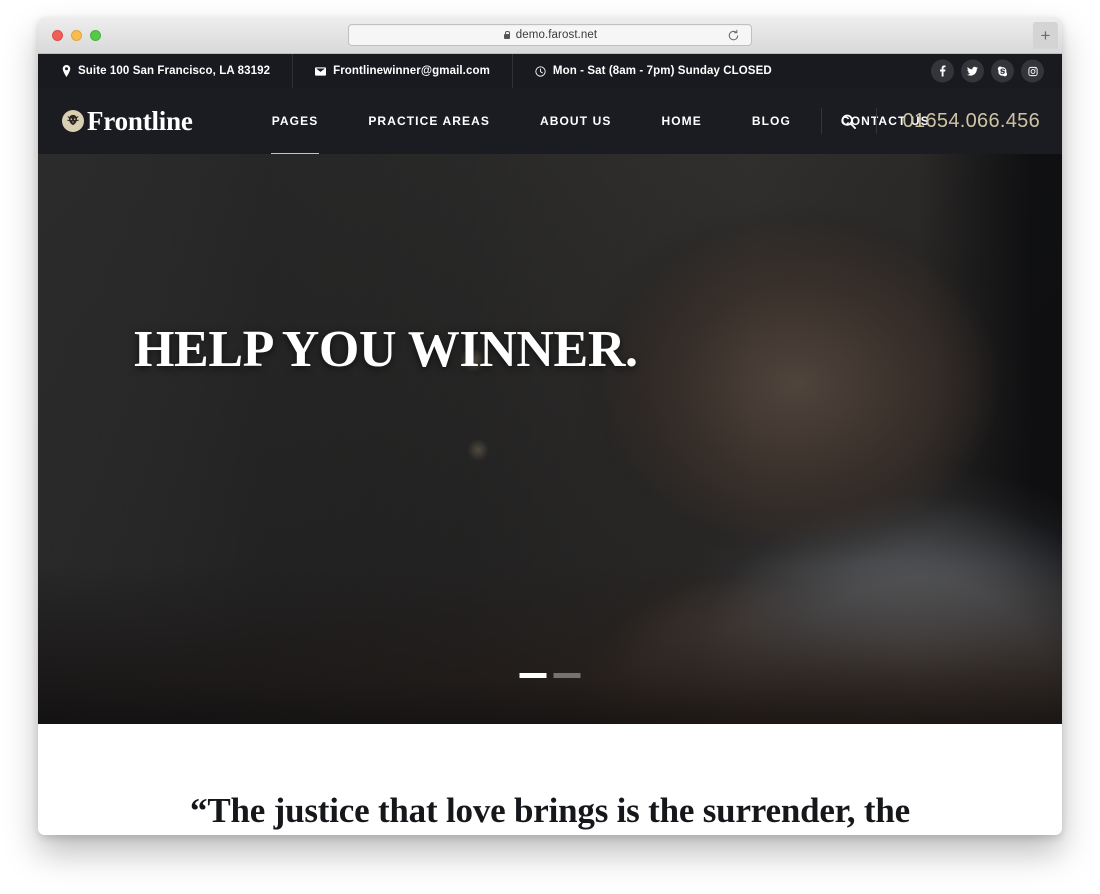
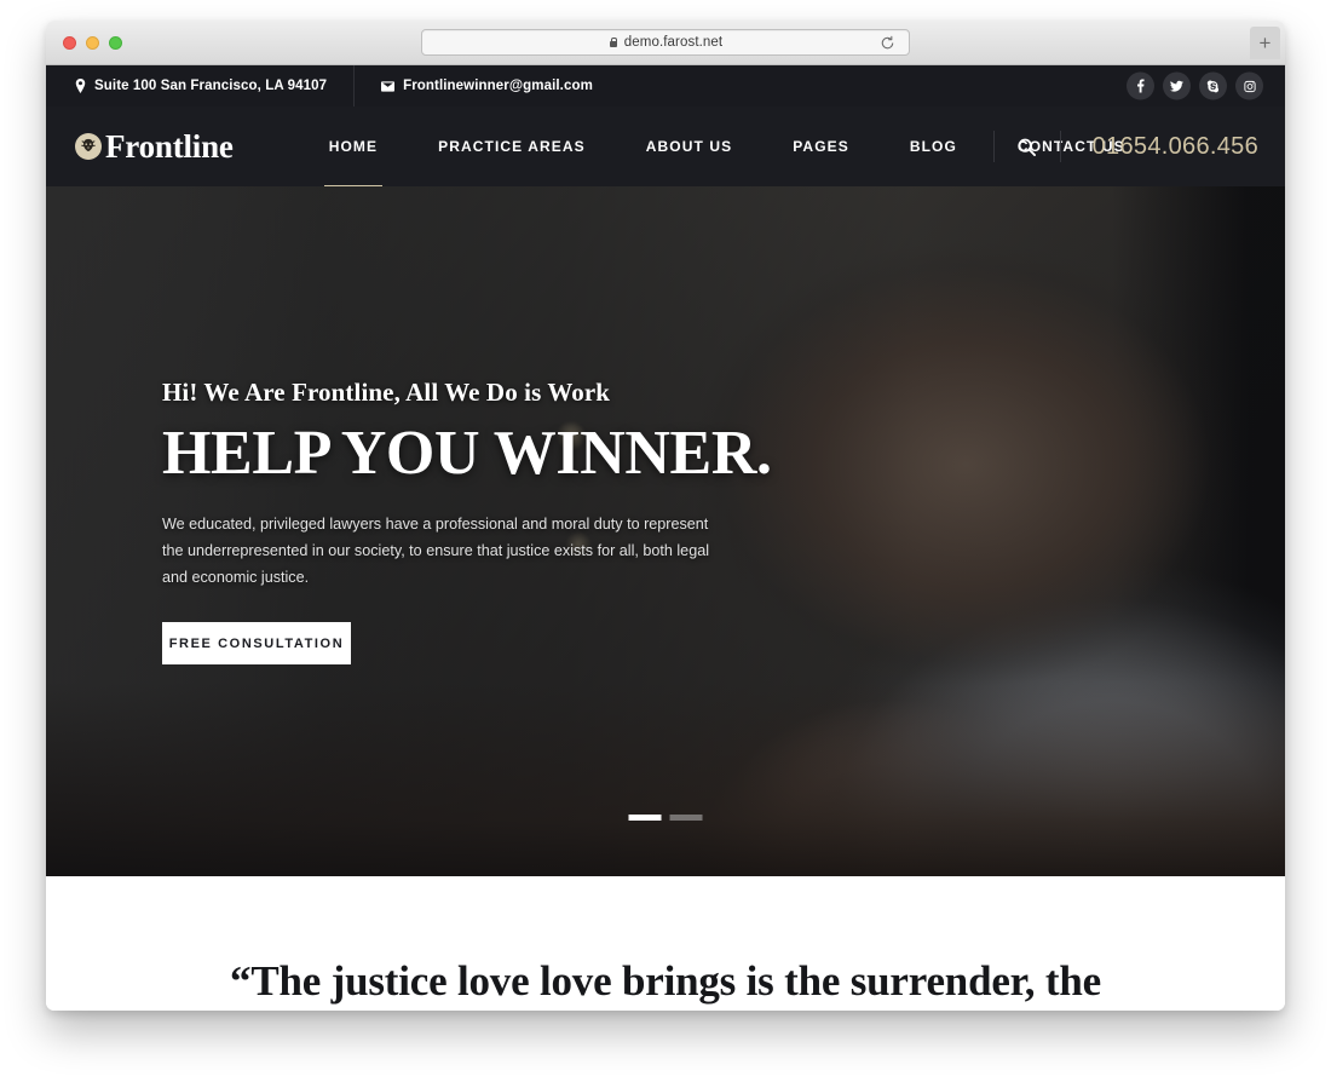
  demo.farost.net
  +
- Suite 100 San Francisco, LA 83192
+ Suite 100 San Francisco, LA 94107
  Frontlinewinner@gmail.com
- Mon - Sat (8am - 7pm) Sunday CLOSED
  Frontline
- PAGES
+ HOME
  PRACTICE AREAS
  ABOUT US
- HOME
+ PAGES
  BLOG
  CONACT US
  01654.066.456
+ Hi! We Are Frontline, All We Do is Work
  HELP YOU WINNER.
+ We educated, privileged lawyers have a professional and moral duty to represent the underrepresented in our society, to ensure that justice exists for all, both legal and economic justice.
+ FREE CONSULTATION
- “The justice that love brings is the surrender, the
+ “The justice love love brings is the surrender, the
